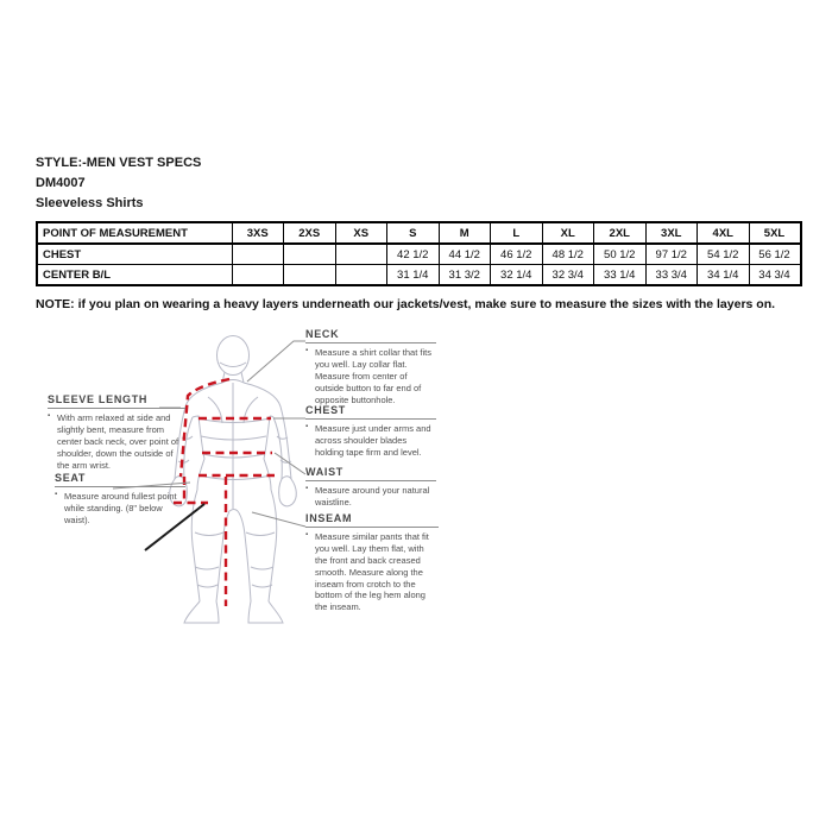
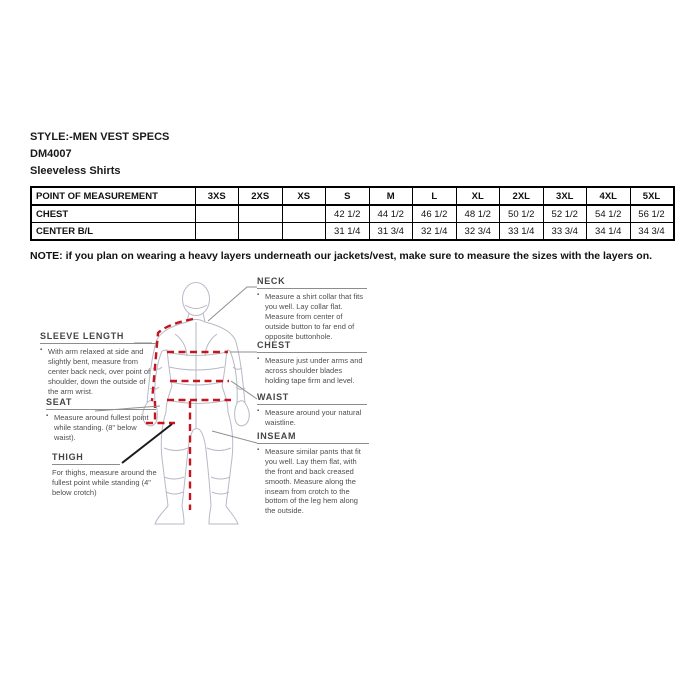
  STYLE:-MEN VEST SPECS
  DM4007
  Sleeveless Shirts
  POINT OF MEASUREMENT	3XS	2XS	XS	S	M	L	XL	2XL	3XL	4XL	5XL
- CHEST				42 1/2	44 1/2	46 1/2	48 1/2	50 1/2	97 1/2	54 1/2	56 1/2
+ CHEST				42 1/2	44 1/2	46 1/2	48 1/2	50 1/2	52 1/2	54 1/2	56 1/2
- CENTER B/L				31 1/4	31 3/2	32 1/4	32 3/4	33 1/4	33 3/4	34 1/4	34 3/4
+ CENTER B/L				31 1/4	31 3/4	32 1/4	32 3/4	33 1/4	33 3/4	34 1/4	34 3/4
  NOTE: if you plan on wearing a heavy layers underneath our jackets/vest, make sure to measure the sizes with the layers on.
  SLEEVE LENGTH
  With arm relaxed at side and slightly bent, measure from center back neck, over point of shoulder, down the outside of the arm wrist.
  SEAT
  Measure around fullest point while standing. (8" below waist).
+ THIGH
+ For thighs, measure around the fullest point while standing (4" below crotch)
  NECK
  Measure a shirt collar that fits you well. Lay collar flat. Measure from center of outside button to far end of opposite buttonhole.
  CHEST
  Measure just under arms and across shoulder blades holding tape firm and level.
  WAIST
  Measure around your natural waistline.
  INSEAM
- Measure similar pants that fit you well. Lay them flat, with the front and back creased smooth. Measure along the inseam from crotch to the bottom of the leg hem along the inseam.
+ Measure similar pants that fit you well. Lay them flat, with the front and back creased smooth. Measure along the inseam from crotch to the bottom of the leg hem along the outside.
